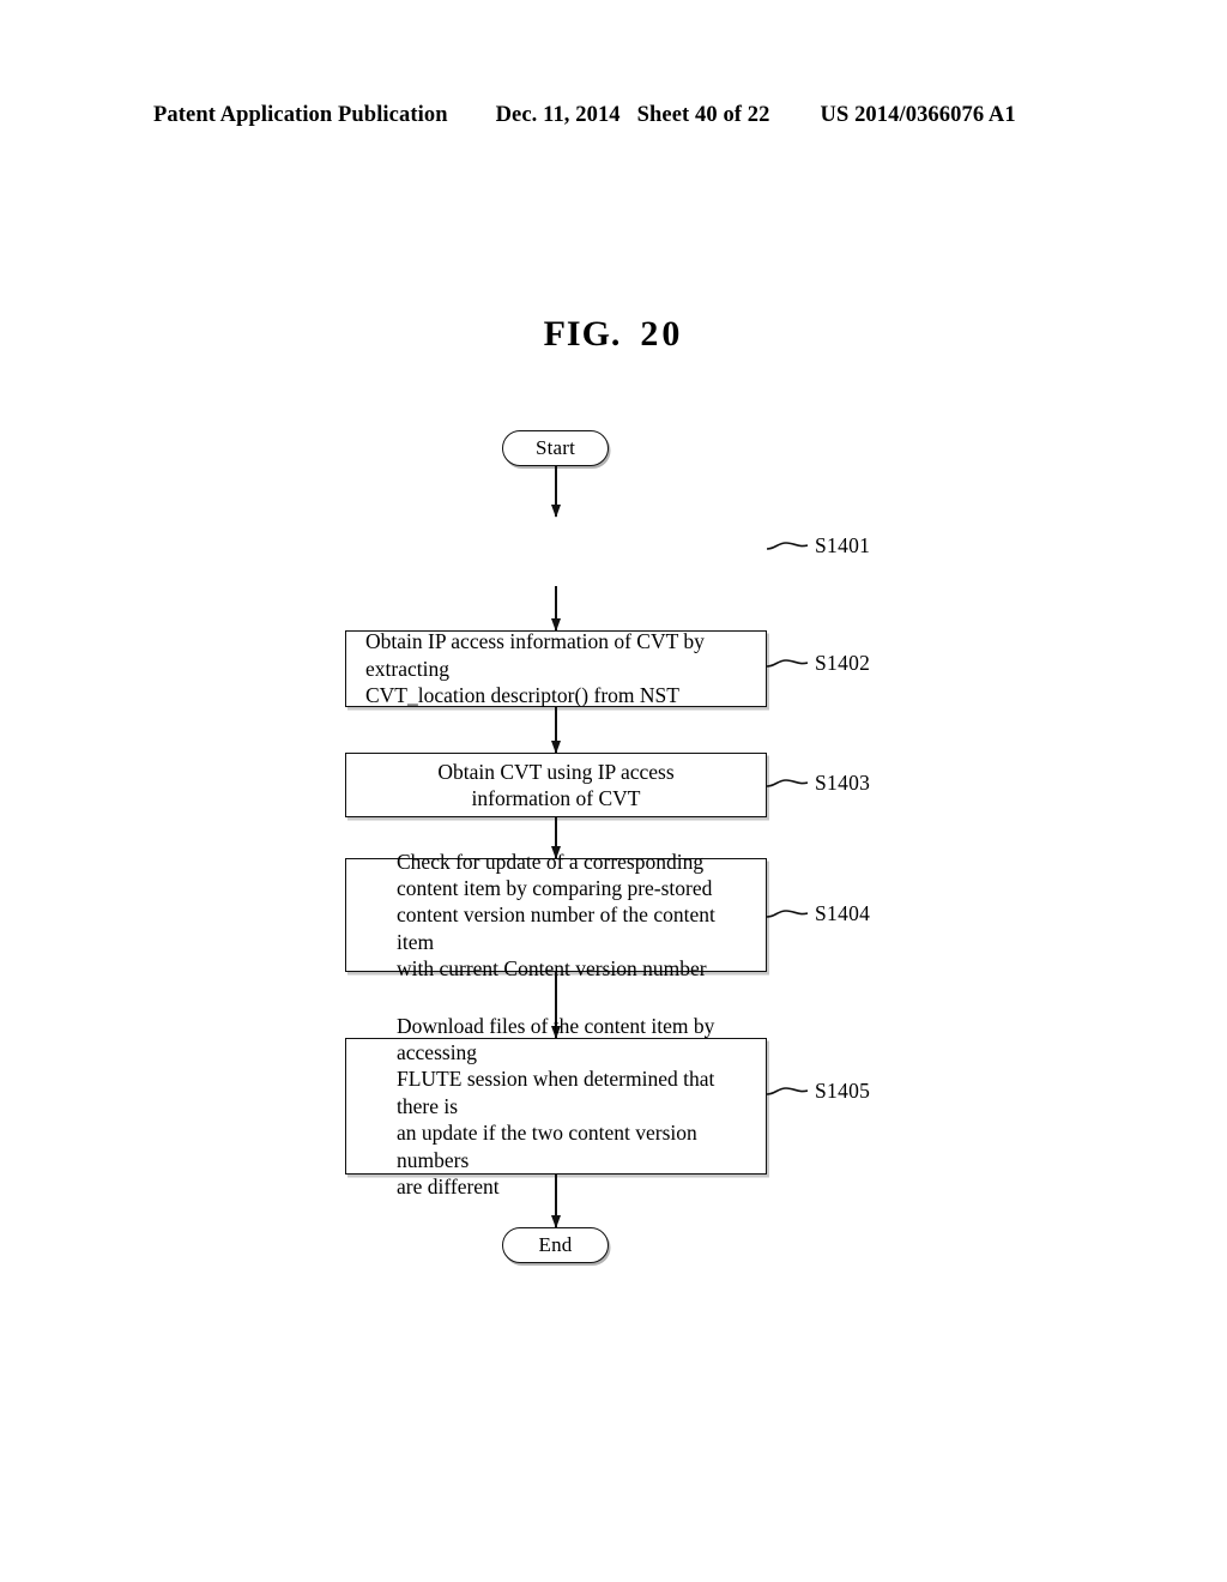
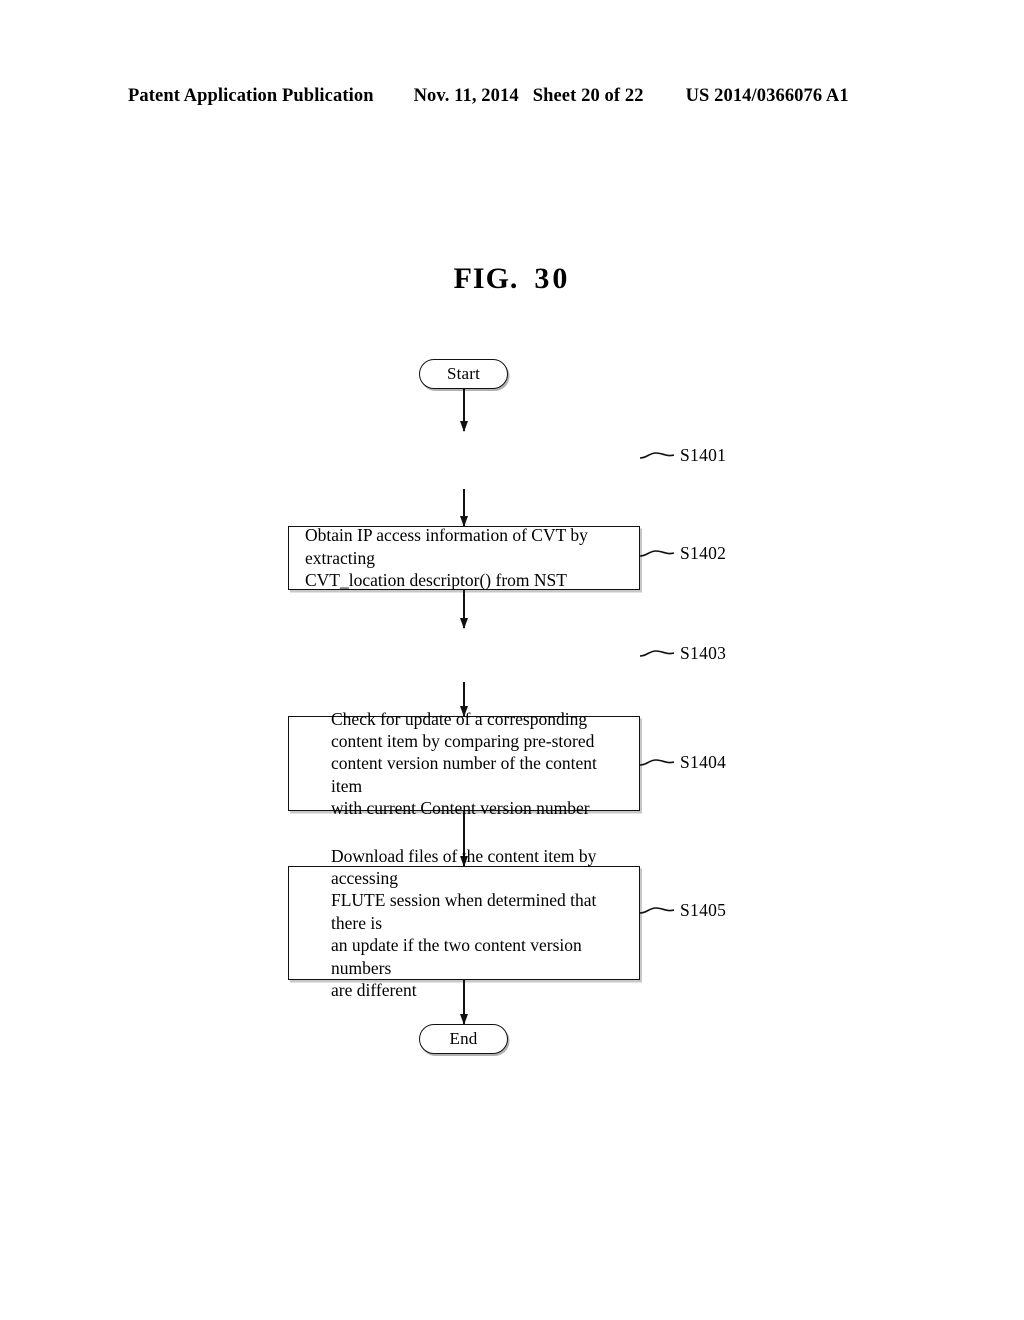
  Patent Application Publication
- Dec. 11, 2014
+ Nov. 11, 2014
- Sheet 40 of 22
+ Sheet 20 of 22
  US 2014/0366076 A1
- FIG. 20
+ FIG. 30
  Start
  S1401
  Obtain IP access information of CVT by extracting
  CVT_location descriptor() from NST
  S1402
- Obtain CVT using IP access
- information of CVT
  S1403
  Check for update of a corresponding
  content item by comparing pre-stored
  content version number of the content item
  with current Content version number
  S1404
  Download files of the content item by accessing
  FLUTE session when determined that there is
  an update if the two content version numbers
  are different
  S1405
  End
